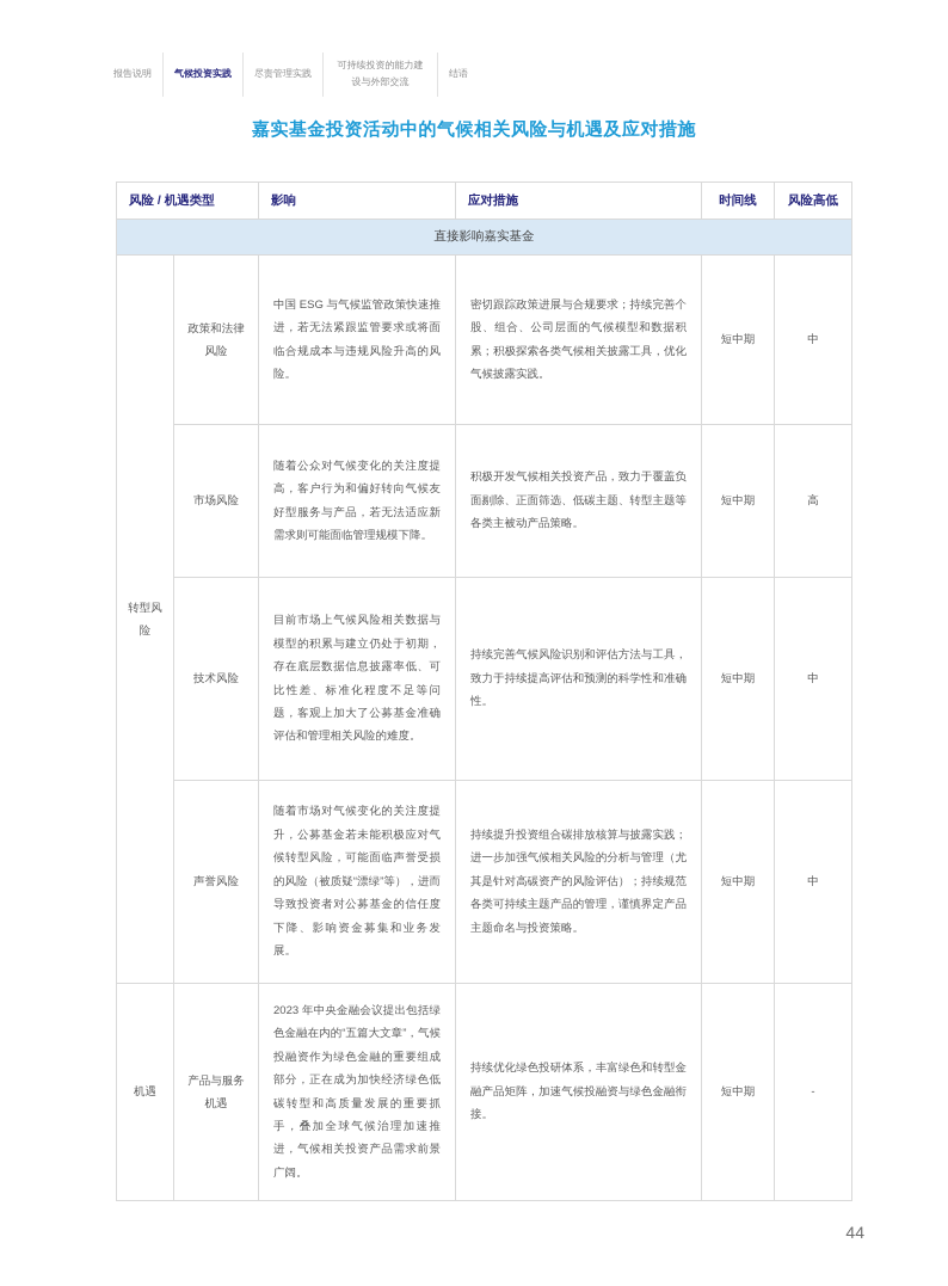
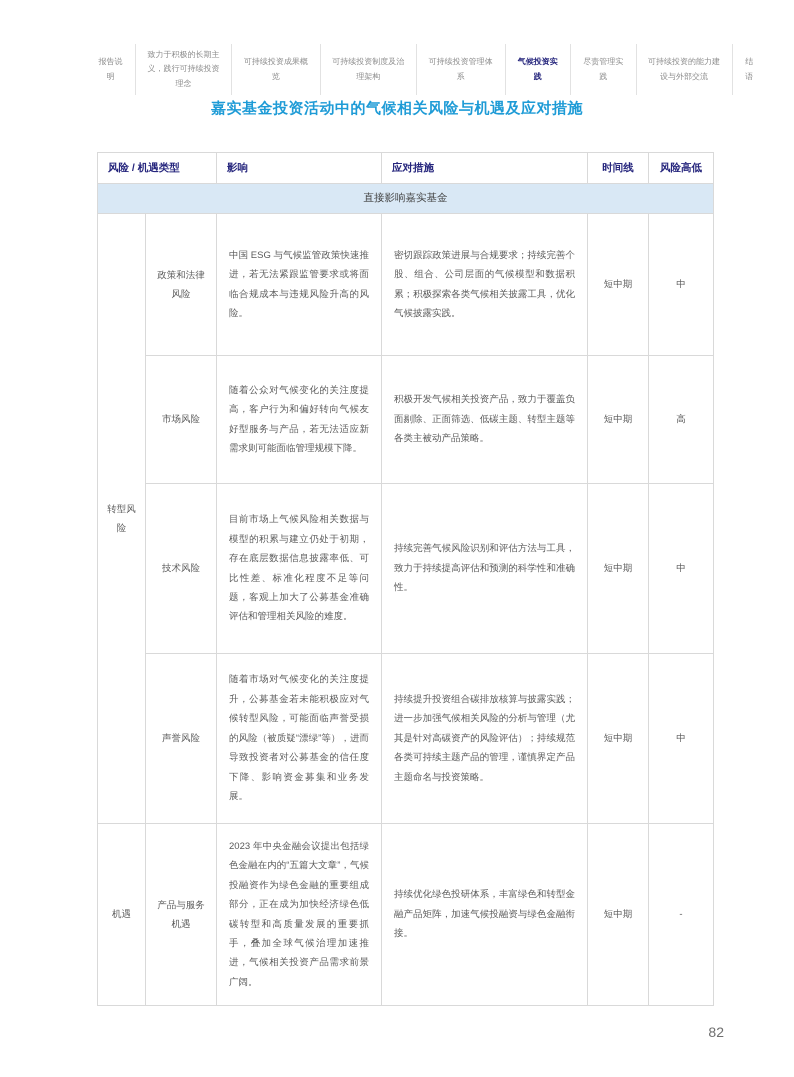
  报告说明
+ 致力于积极的长期主义，践行可持续投资理念
+ 可持续投资成果概览
+ 可持续投资制度及治理架构
+ 可持续投资管理体系
  气候投资实践
  尽责管理实践
  可持续投资的能力建设与外部交流
  结语
  嘉实基金投资活动中的气候相关风险与机遇及应对措施
  风险 / 机遇类型	影响	应对措施	时间线	风险高低
  直接影响嘉实基金
  转型风险	政策和法律风险	中国 ESG 与气候监管政策快速推进，若无法紧跟监管要求或将面临合规成本与违规风险升高的风险。	密切跟踪政策进展与合规要求；持续完善个股、组合、公司层面的气候模型和数据积累；积极探索各类气候相关披露工具，优化气候披露实践。	短中期	中
  市场风险	随着公众对气候变化的关注度提高，客户行为和偏好转向气候友好型服务与产品，若无法适应新需求则可能面临管理规模下降。	积极开发气候相关投资产品，致力于覆盖负面剔除、正面筛选、低碳主题、转型主题等各类主被动产品策略。	短中期	高
  技术风险	目前市场上气候风险相关数据与模型的积累与建立仍处于初期，存在底层数据信息披露率低、可比性差、标准化程度不足等问题，客观上加大了公募基金准确评估和管理相关风险的难度。	持续完善气候风险识别和评估方法与工具，致力于持续提高评估和预测的科学性和准确性。	短中期	中
  声誉风险	随着市场对气候变化的关注度提升，公募基金若未能积极应对气候转型风险，可能面临声誉受损的风险（被质疑“漂绿”等），进而导致投资者对公募基金的信任度下降、影响资金募集和业务发展。	持续提升投资组合碳排放核算与披露实践；进一步加强气候相关风险的分析与管理（尤其是针对高碳资产的风险评估）；持续规范各类可持续主题产品的管理，谨慎界定产品主题命名与投资策略。	短中期	中
  机遇	产品与服务机遇	2023 年中央金融会议提出包括绿色金融在内的“五篇大文章”，气候投融资作为绿色金融的重要组成部分，正在成为加快经济绿色低碳转型和高质量发展的重要抓手，叠加全球气候治理加速推进，气候相关投资产品需求前景广阔。	持续优化绿色投研体系，丰富绿色和转型金融产品矩阵，加速气候投融资与绿色金融衔接。	短中期	-
- 44
+ 82
